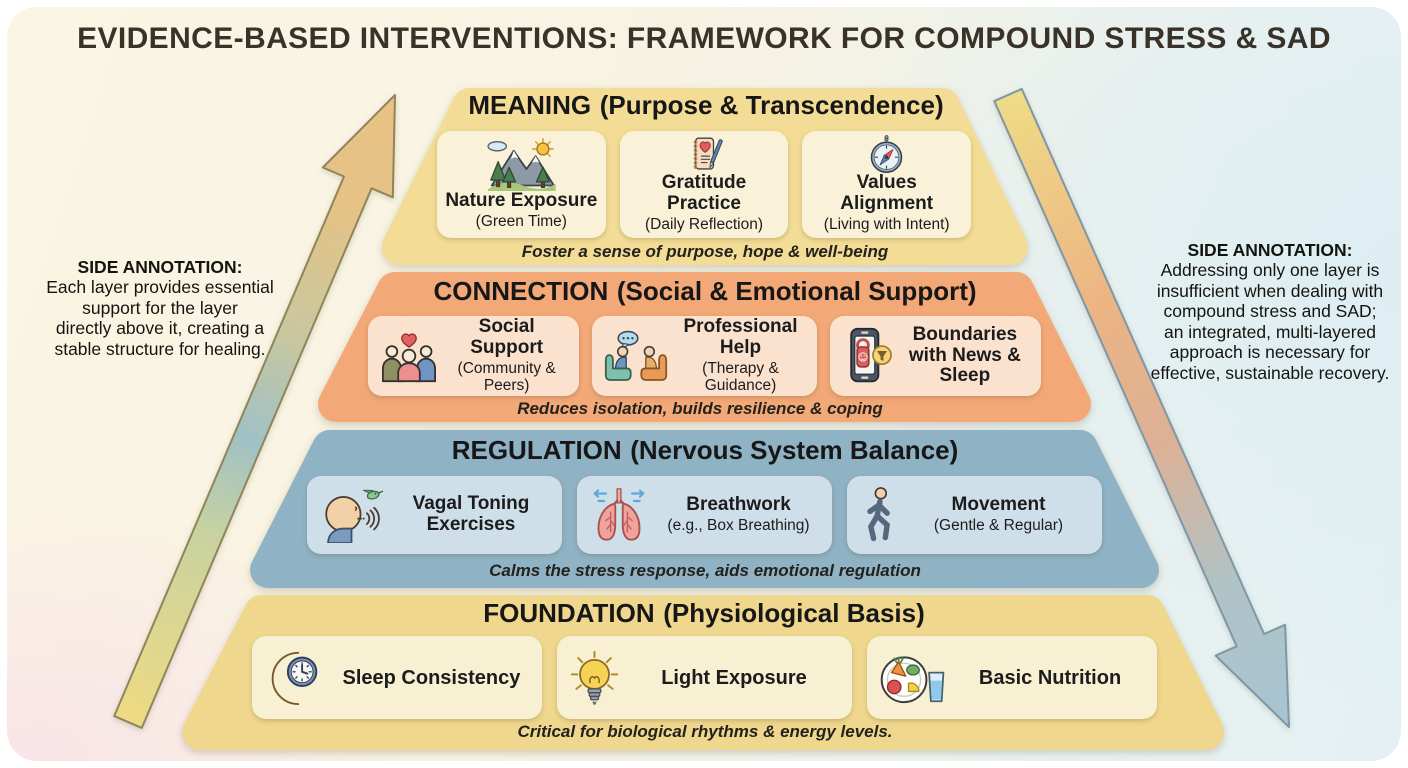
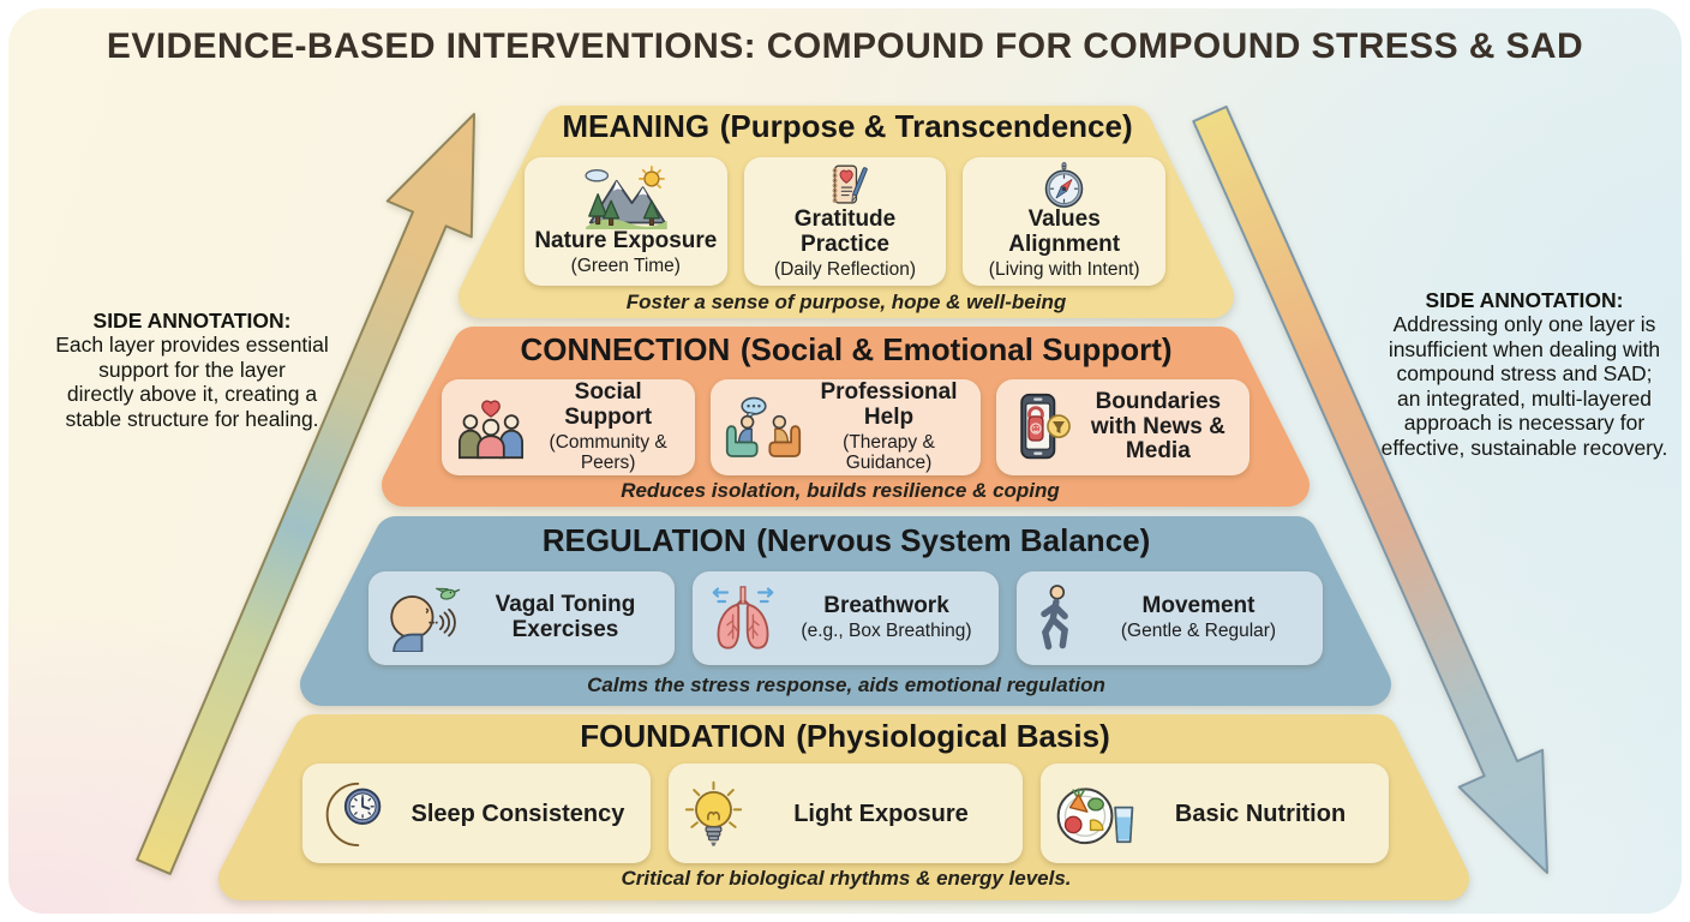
- EVIDENCE-BASED INTERVENTIONS: FRAMEWORK FOR COMPOUND STRESS & SAD
+ EVIDENCE-BASED INTERVENTIONS: COMPOUND FOR COMPOUND STRESS & SAD
  MEANING (Purpose & Transcendence)
  Nature Exposure
  (Green Time)
  Gratitude Practice
  (Daily Reflection)
  Values Alignment
  (Living with Intent)
  Foster a sense of purpose, hope & well-being
  CONNECTION (Social & Emotional Support)
  Social Support
  (Community & Peers)
  Professional Help
  (Therapy & Guidance)
- Boundaries with News & Sleep
+ Boundaries with News & Media
  Reduces isolation, builds resilience & coping
  REGULATION (Nervous System Balance)
  Vagal Toning Exercises
  Breathwork
  (e.g., Box Breathing)
  Movement
  (Gentle & Regular)
  Calms the stress response, aids emotional regulation
  FOUNDATION (Physiological Basis)
  Sleep Consistency
  Light Exposure
  Basic Nutrition
  Critical for biological rhythms & energy levels.
  SIDE ANNOTATION:
  Each layer provides essential
  support for the layer
  directly above it, creating a
  stable structure for healing.
  SIDE ANNOTATION:
  Addressing only one layer is
  insufficient when dealing with
  compound stress and SAD;
  an integrated, multi-layered
  approach is necessary for
  effective, sustainable recovery.
